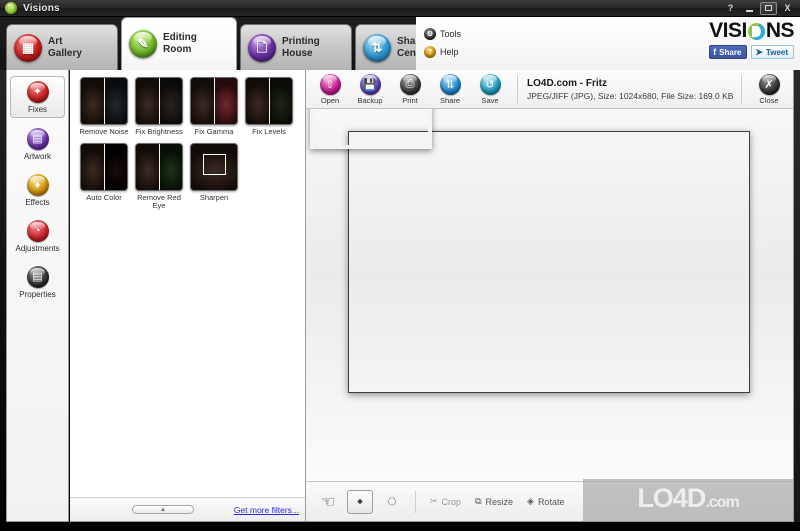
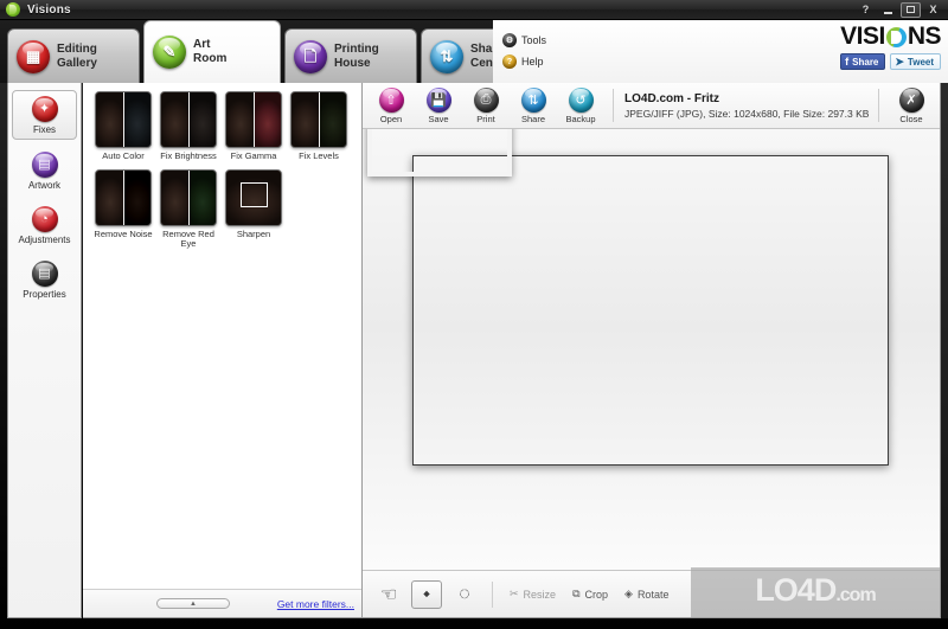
  Visions
  ?
  X
  ▦
- Art
+ Editing
  Gallery
  ✎
- Editing
+ Art
  Room
  🗋
  Printing
  House
  ⇅
  Tools
  Help
  VISI
  NS
  f
  Share
  ➤
  Tweet
  ✦
  Fixes
  ▤
  Artwork
- ♦
- Effects
  ◔
  Adjustments
  ▤
  Properties
- Remove Noise
+ Auto Color
  Fix Brightness
  Fix Gamma
  Fix Levels
- Auto Color
+ Remove Noise
  Remove Red Eye
  Sharpen
  Get more filters...
  ⇧
  Open
  💾
- Backup
+ Save
  ⎙
  Print
  ⇅
  Share
  ↺
- Save
+ Backup
  LO4D.com - Fritz
- JPEG/JIFF (JPG), Size: 1024x680, File Size: 169.0 KB
+ JPEG/JIFF (JPG), Size: 1024x680, File Size: 297.3 KB
  ✗
  Close
  ☜
  ⬩
  ◌
  ✂
- Crop
+ Resize
  ⧉
- Resize
+ Crop
  ◈
  Rotate
  LO4D.com
